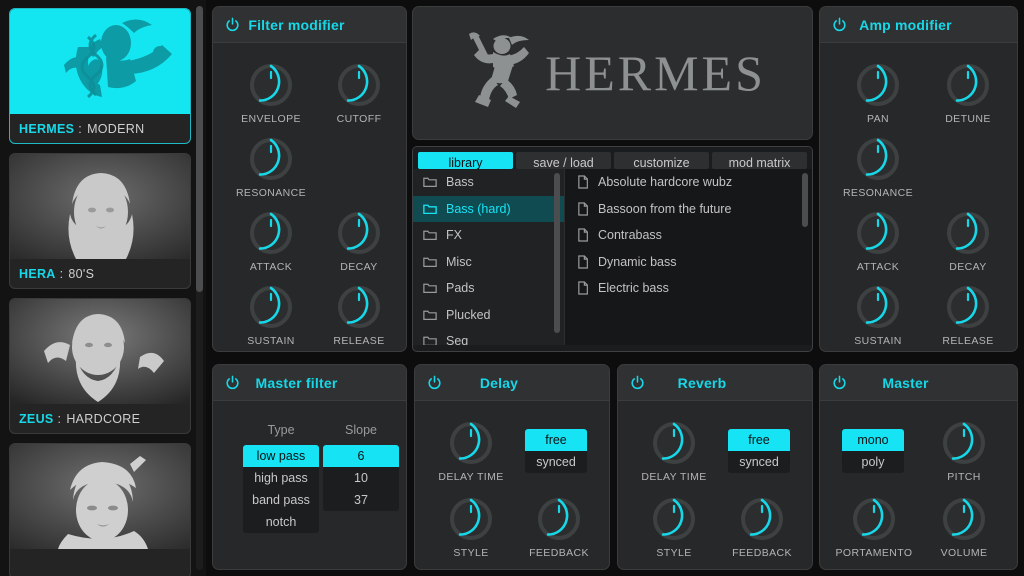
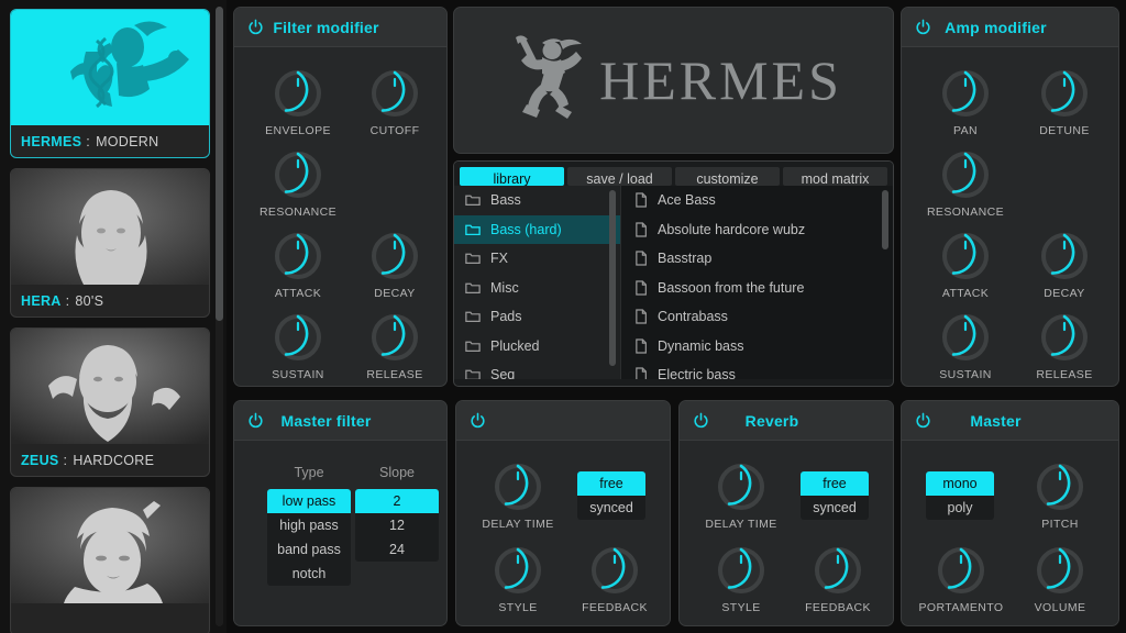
  HERMES
  :
  MODERN
  HERA
  :
  80'S
  ZEUS
  :
  HARDCORE
  Filter modifier
  ENVELOPE
  CUTOFF
  RESONANCE
  ATTACK
  DECAY
  SUSTAIN
  RELEASE
  HERMES
  library
  save / load
  customize
  mod matrix
  Bass
  Bass (hard)
  FX
  Misc
  Pads
  Plucked
  Seq
+ Ace Bass
  Absolute hardcore wubz
+ Basstrap
  Bassoon from the future
  Contrabass
  Dynamic bass
  Electric bass
  Amp modifier
  PAN
  DETUNE
  RESONANCE
  ATTACK
  DECAY
  SUSTAIN
  RELEASE
  Master filter
  Type
  Slope
  low pass
  high pass
  band pass
  notch
- 6
+ 2
- 10
+ 12
- 37
+ 24
- Delay
  DELAY TIME
  free
  synced
  STYLE
  FEEDBACK
  Reverb
  DELAY TIME
  free
  synced
  STYLE
  FEEDBACK
  Master
  mono
  poly
  PITCH
  PORTAMENTO
  VOLUME
